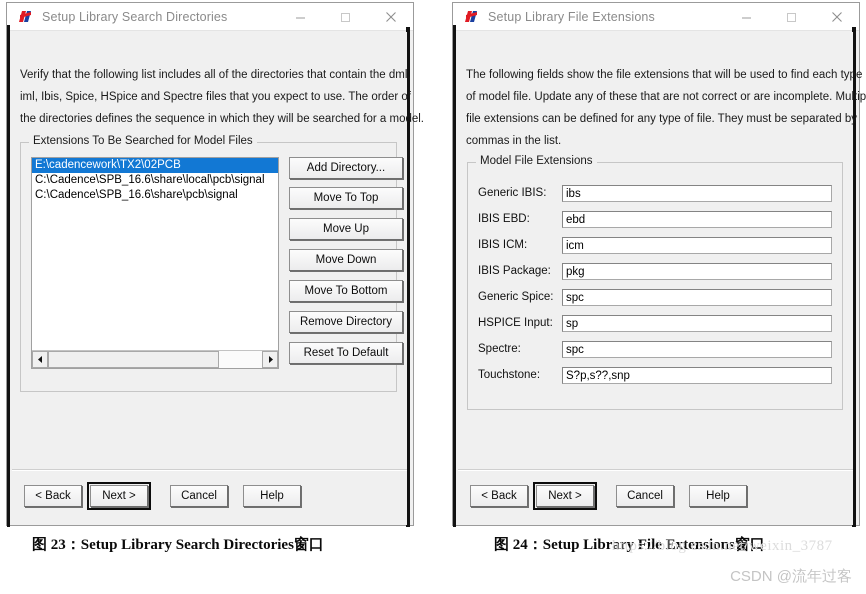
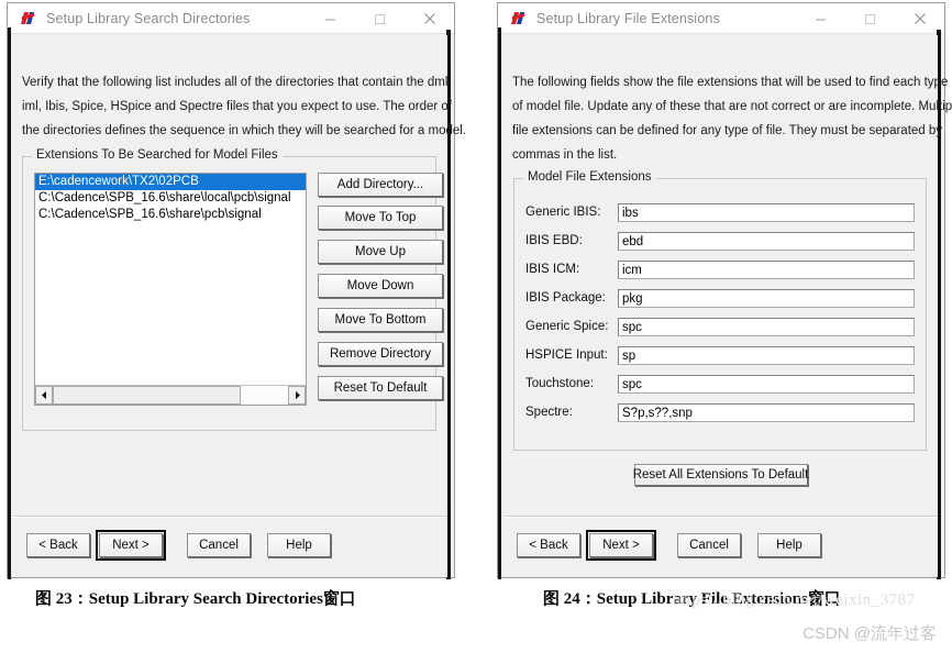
  Setup Library Search Directories
  Verify that the following list includes all of the directories that contain the dml,
  iml, Ibis, Spice, HSpice and Spectre files that you expect to use. The order of
  the directories defines the sequence in which they will be searched for a model.
  Extensions To Be Searched for Model Files
  E:\cadencework\TX2\02PCB
  C:\Cadence\SPB_16.6\share\local\pcb\signal
  C:\Cadence\SPB_16.6\share\pcb\signal
  Add Directory...
  Move To Top
  Move Up
  Move Down
  Move To Bottom
  Remove Directory
  Reset To Default
  < Back
  Next >
  Cancel
  Help
  Setup Library File Extensions
  The following fields show the file extensions that will be used to find each type
  of model file. Update any of these that are not correct or are incomplete. Multip
  file extensions can be defined for any type of file. They must be separated by
  commas in the list.
  Model File Extensions
  Generic IBIS:
  ibs
  IBIS EBD:
  ebd
  IBIS ICM:
  icm
  IBIS Package:
  pkg
  Generic Spice:
  spc
  HSPICE Input:
  sp
- Spectre:
+ Touchstone:
  spc
- Touchstone:
+ Spectre:
  S?p,s??,snp
+ Reset All Extensions To Default
  < Back
  Next >
  Cancel
  Help
  图 23：Setup Library Search Directories窗口
  图 24：Setup Library File Extensions窗口
  https://blog.csdn.net/weixin_3787
  CSDN @流年过客
